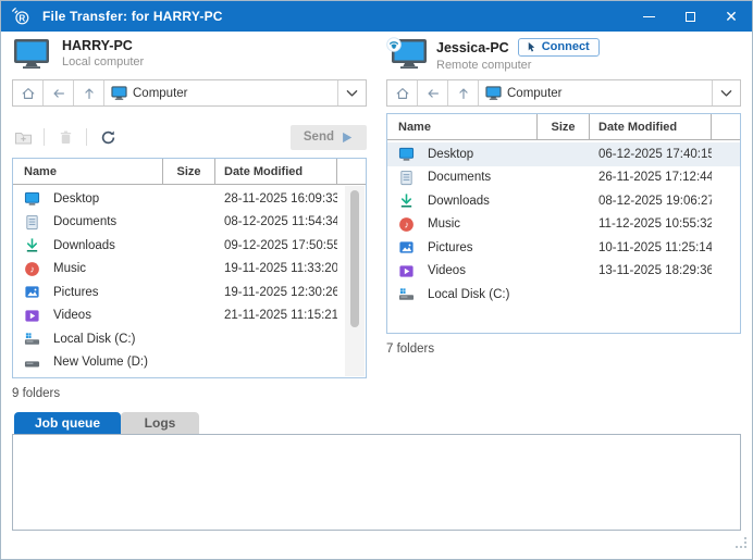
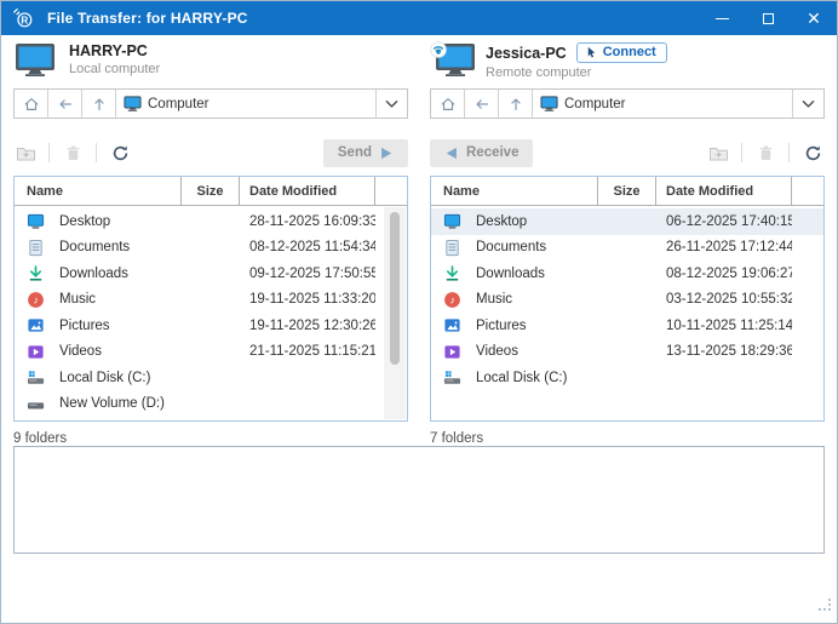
  R
  File Transfer: for HARRY-PC
  ✕
  HARRY-PC
  Local computer
  Computer
  Send
  Name
  Size
  Date Modified
  Desktop
  28-11-2025 16:09:33
  Documents
  08-12-2025 11:54:34
  Downloads
  09-12-2025 17:50:55
  ♪
  Music
  19-11-2025 11:33:20
  Pictures
  19-11-2025 12:30:26
  Videos
  21-11-2025 11:15:21
  Local Disk (C:)
  New Volume (D:)
  9 folders
  Jessica-PC
  Connect
  Remote computer
  Computer
+ Receive
  Name
  Size
  Date Modified
  Desktop
  06-12-2025 17:40:15
  Documents
  26-11-2025 17:12:44
  Downloads
  08-12-2025 19:06:27
  ♪
  Music
- 11-12-2025 10:55:32
+ 03-12-2025 10:55:32
  Pictures
  10-11-2025 11:25:14
  Videos
  13-11-2025 18:29:36
  Local Disk (C:)
  7 folders
- Job queue
- Logs
